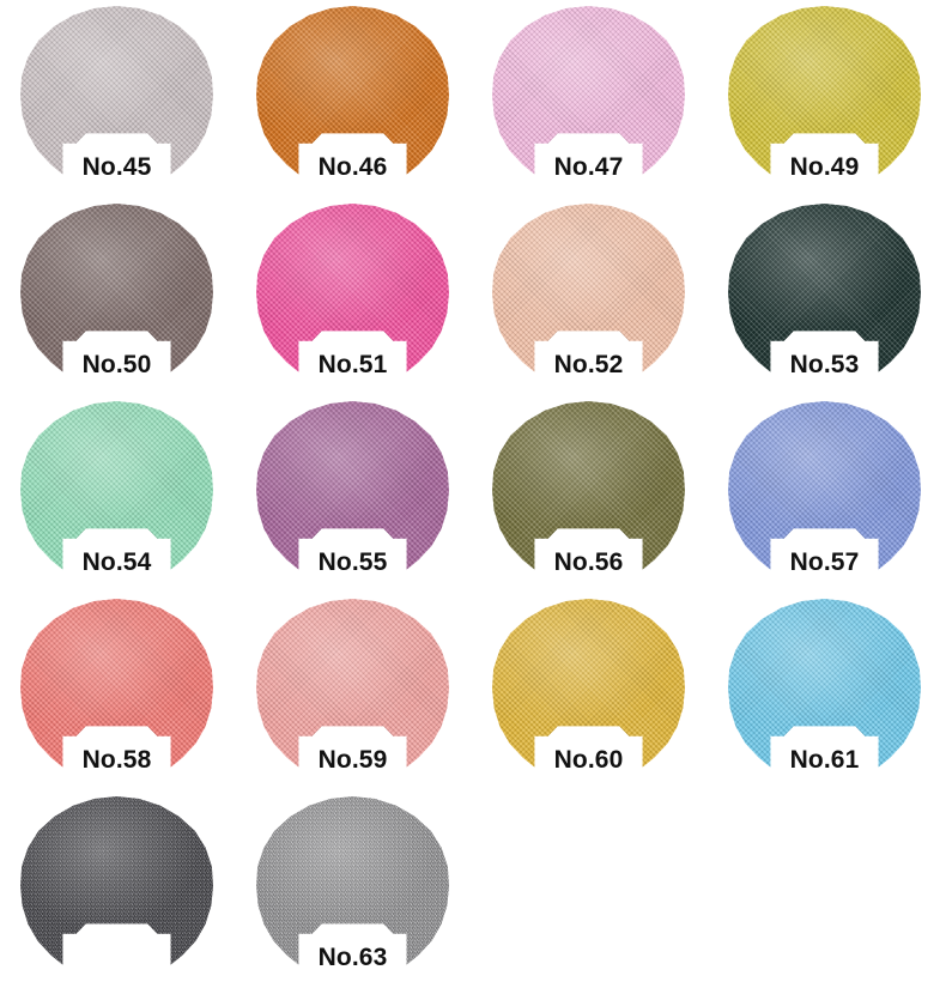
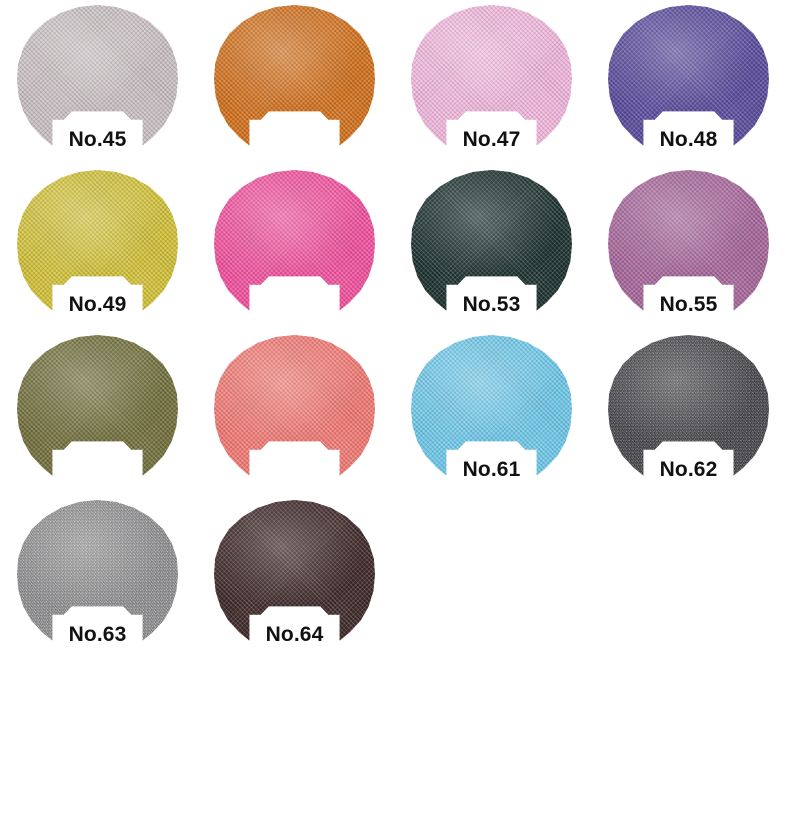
  No.45
- No.46
  No.47
+ No.48
  No.49
- No.50
- No.51
- No.52
  No.53
- No.54
  No.55
- No.56
- No.57
- No.58
- No.59
- No.60
  No.61
+ No.62
  No.63
+ No.64
